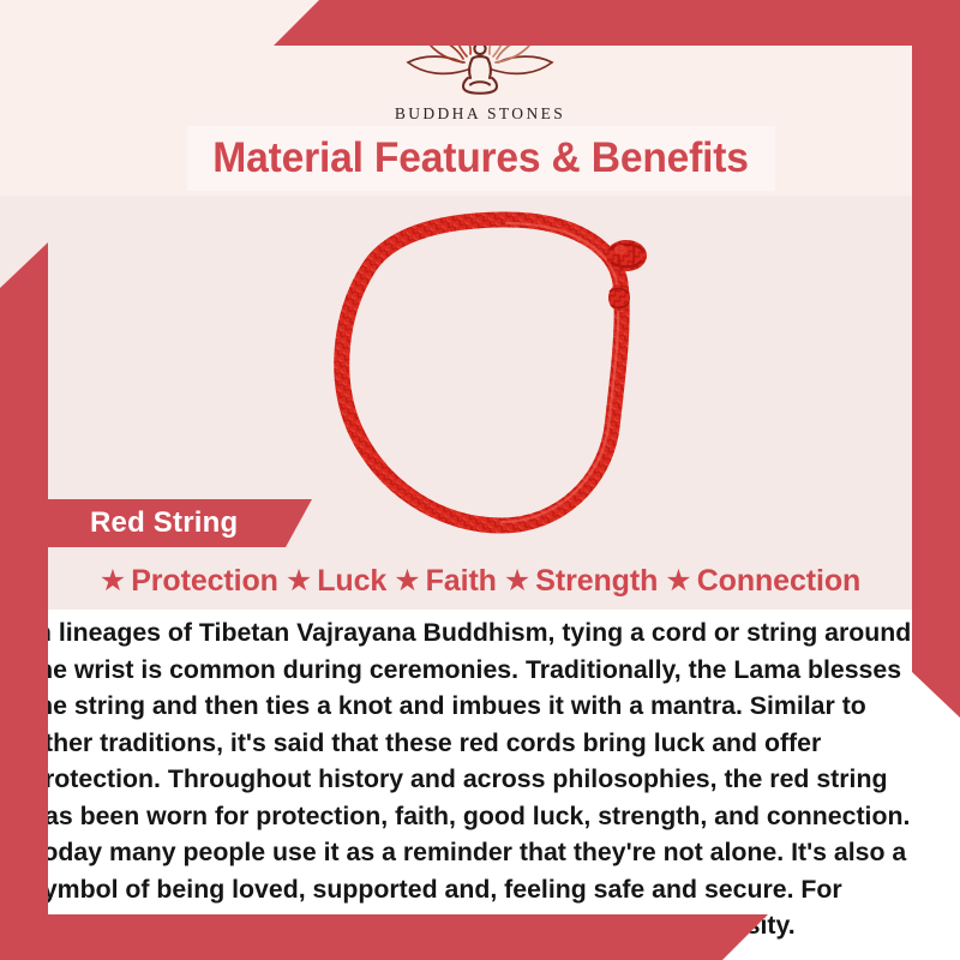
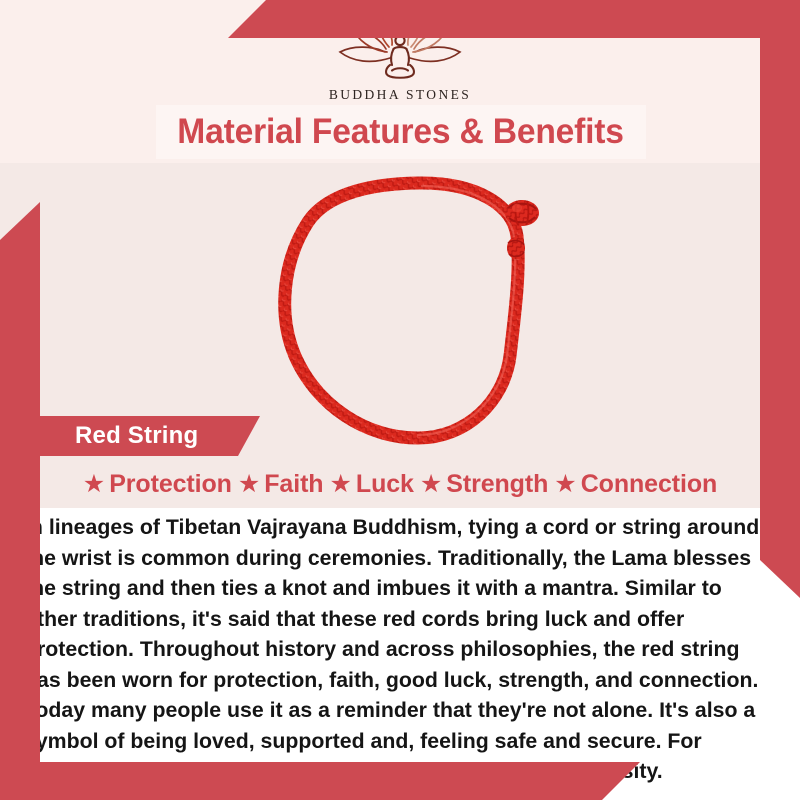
  BUDDHA STONES
  Material Features & Benefits
  Red String
  ★
  Protection
  ★
- Luck
+ Faith
  ★
- Faith
+ Luck
  ★
  Strength
  ★
  Connection
  lineages of Tibetan Vajrayana Buddhism, tying a cord or string around e wrist is common during ceremonies. Traditionally, the Lama blesses e string and then ties a knot and imbues it with a mantra. Similar to ther traditions, it's said that these red cords bring luck and offer rotection. Throughout history and across philosophies, the red string as been worn for protection, faith, good luck, strength, and connection. oday many people use it as a reminder that they're not alone. It's also a ymbol of being loved, supported and, feeling safe and secure. For ity.
